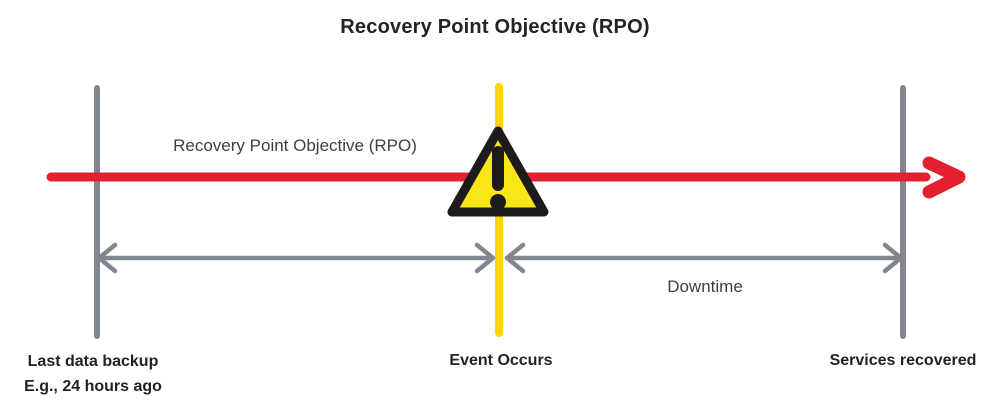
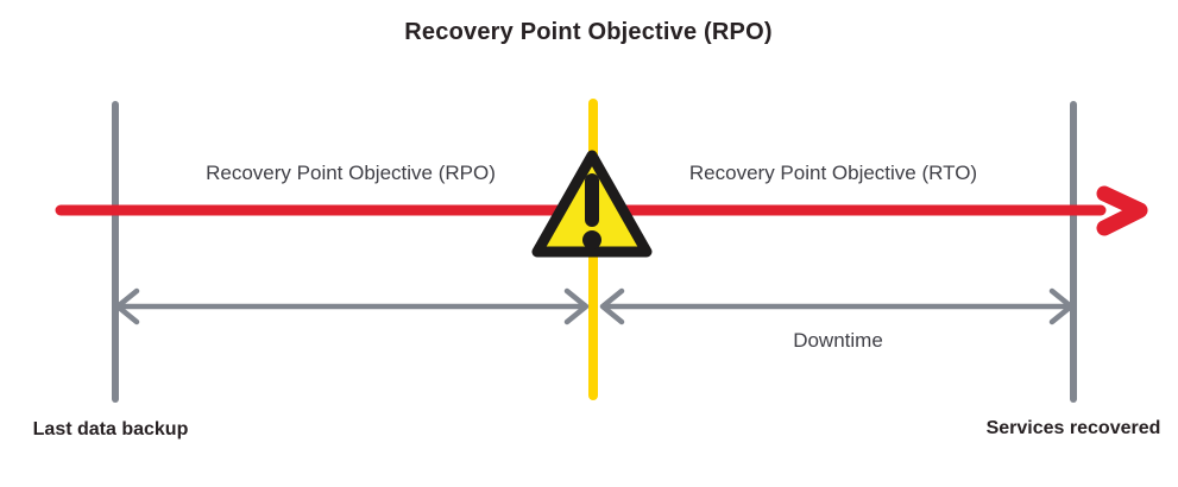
  Recovery Point Objective (RPO)
  Recovery Point Objective (RPO)
+ Recovery Point Objective (RTO)
  Downtime
  Last data backup
- E.g., 24 hours ago
- Event Occurs
  Services recovered
